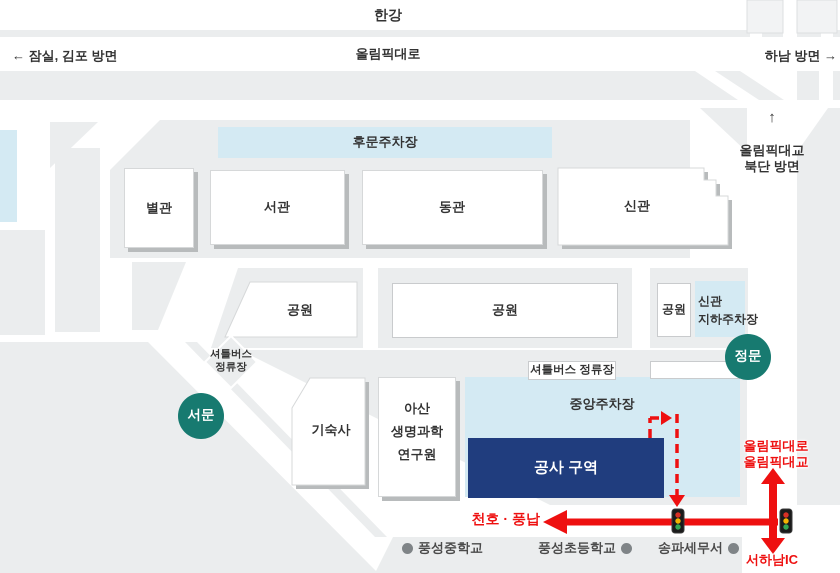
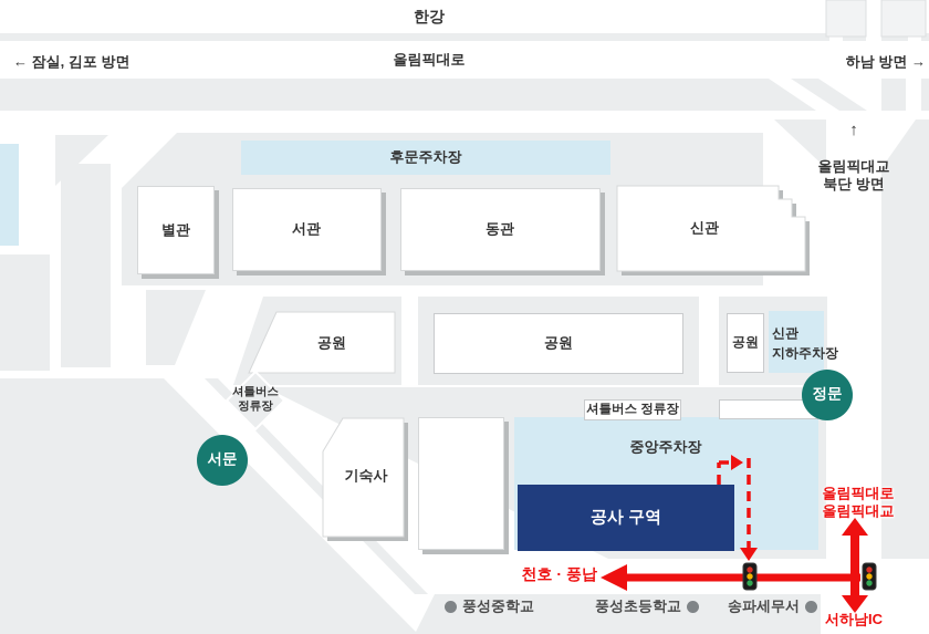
  셔틀버스 정류장
  한강
  ← 잠실, 김포 방면
  올림픽대로
  하남 방면 →
  ↑
  올림픽대교
  북단 방면
  후문주차장
  별관
  서관
  동관
  신관
  공원
  공원
  공원
  신관
  지하주차장
  셔틀버스
  정류장
  중앙주차장
  기숙사
- 아산
- 생명과학
- 연구원
  공사 구역
  정문
  서문
  천호 · 풍납
  올림픽대로
  올림픽대교
  서하남IC
  풍성중학교
  풍성초등학교
  송파세무서
